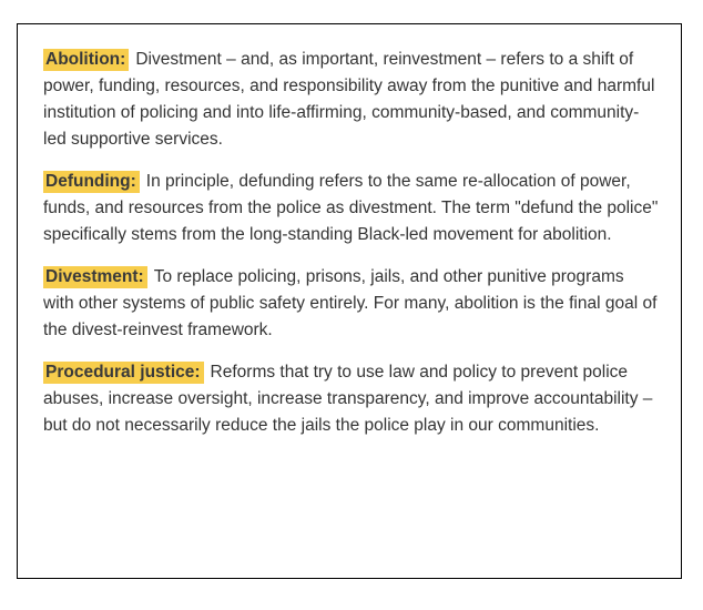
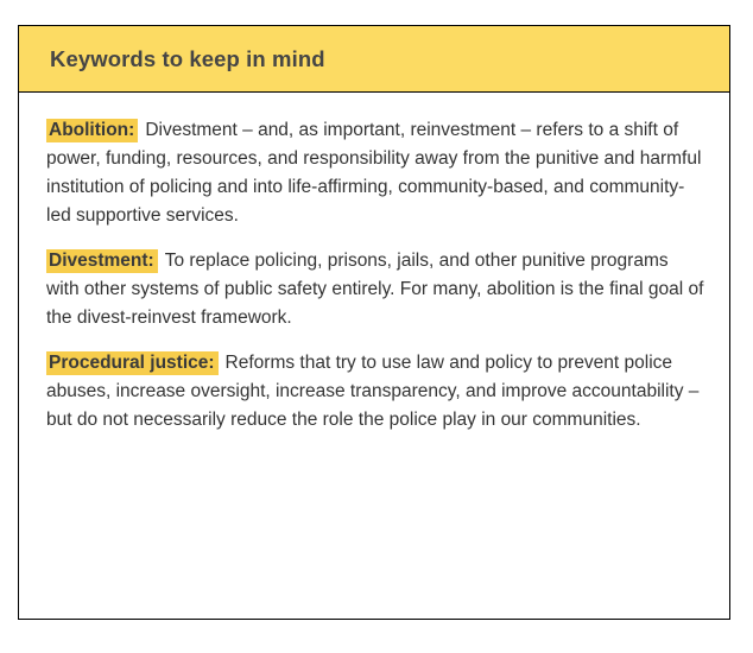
+ Keywords to keep in mind
  Abolition: Divestment – and, as important, reinvestment – refers to a shift of power, funding, resources, and responsibility away from the punitive and harmful institution of policing and into life-affirming, community-based, and community-led supportive services.
- Defunding: In principle, defunding refers to the same re-allocation of power, funds, and resources from the police as divestment. The term "defund the police" specifically stems from the long-standing Black-led movement for abolition.
  Divestment: To replace policing, prisons, jails, and other punitive programs with other systems of public safety entirely. For many, abolition is the final goal of the divest-reinvest framework.
- Procedural justice: Reforms that try to use law and policy to prevent police abuses, increase oversight, increase transparency, and improve accountability – but do not necessarily reduce the jails the police play in our communities.
+ Procedural justice: Reforms that try to use law and policy to prevent police abuses, increase oversight, increase transparency, and improve accountability – but do not necessarily reduce the role the police play in our communities.
